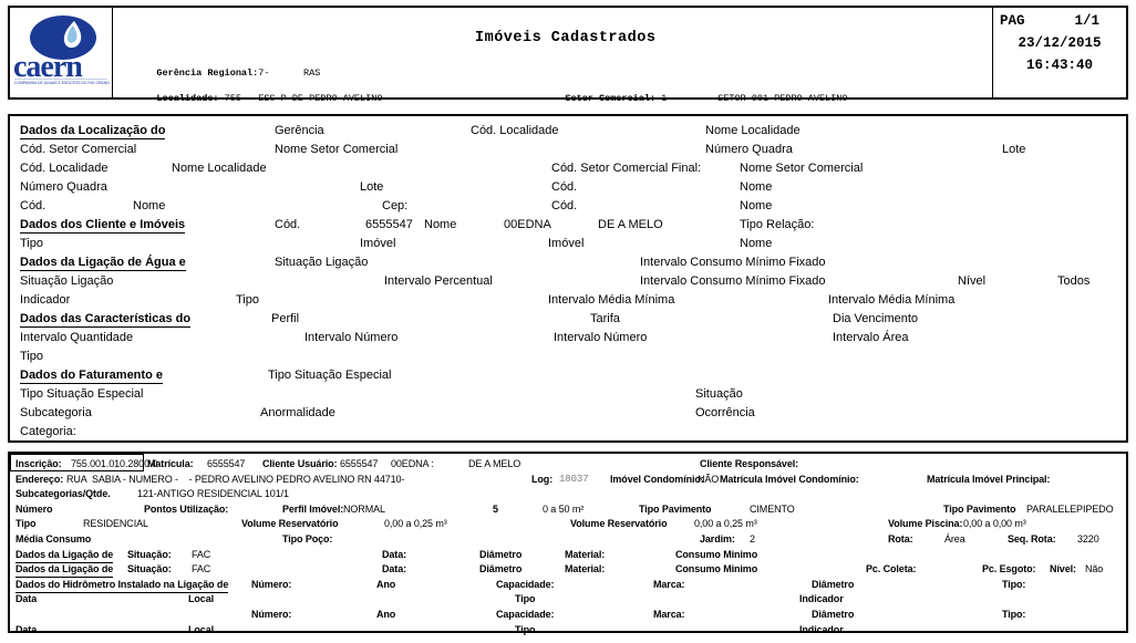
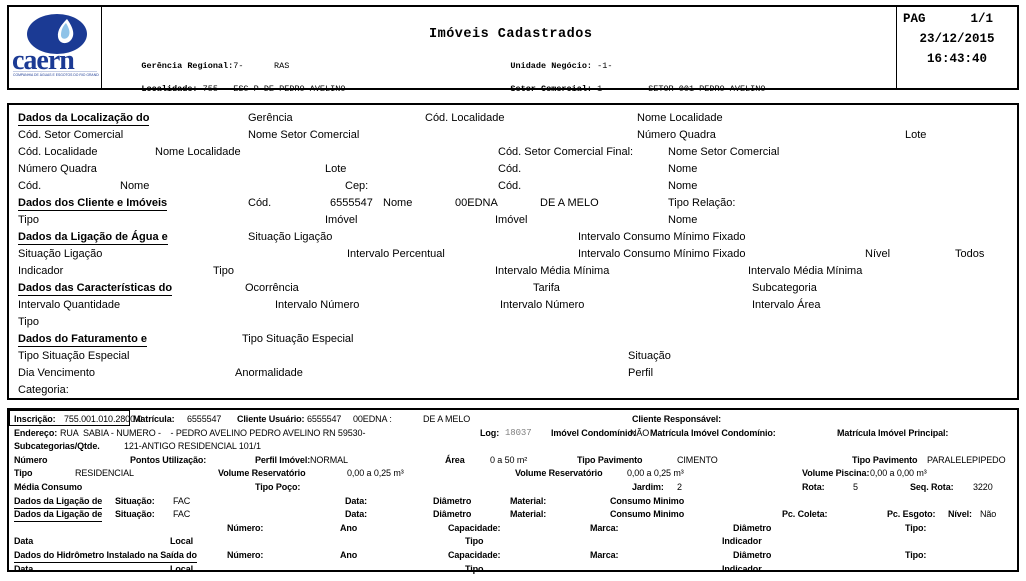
  caern
  Imóveis Cadastrados
  Gerência Regional:7- RAS
  Localidade: 755- ESC P DE PEDRO AVELINO
+ Unidade Negócio: -1-
  Setor Comercial: 1- SETOR 001 PEDRO AVELINO
  PAG 1/1
  23/12/2015
  16:43:40
  Dados da Localização do
  Gerência
  Cód. Localidade
  Nome Localidade
  Cód. Setor Comercial
  Nome Setor Comercial
  Número Quadra
  Lote
  Cód. Localidade
  Nome Localidade
  Cód. Setor Comercial Final:
  Nome Setor Comercial
  Número Quadra
  Lote
  Cód.
  Nome
  Cód.
  Nome
  Cep:
  Cód.
  Nome
  Dados dos Cliente e Imóveis
  Cód.
  6555547
  Nome
  00EDNA
  DE A MELO
  Tipo Relação:
  Tipo
  Imóvel
  Imóvel
  Nome
  Dados da Ligação de Água e
  Situação Ligação
  Intervalo Consumo Mínimo Fixado
  Situação Ligação
  Intervalo Percentual
  Intervalo Consumo Mínimo Fixado
  Nível
  Todos
  Indicador
  Tipo
  Intervalo Média Mínima
  Intervalo Média Mínima
  Dados das Características do
- Perfil
+ Ocorrência
  Tarifa
- Dia Vencimento
+ Subcategoria
  Intervalo Quantidade
  Intervalo Número
  Intervalo Número
  Intervalo Área
  Tipo
  Dados do Faturamento e
  Tipo Situação Especial
  Tipo Situação Especial
  Situação
- Subcategoria
+ Dia Vencimento
  Anormalidade
- Ocorrência
+ Perfil
  Categoria:
  Inscrição:
  755.001.010.2800.0
  Matrícula:
  6555547
  Cliente Usuário:
  6555547
  00EDNA :
  DE A MELO
  Cliente Responsável:
  Endereço:
- RUA SABIA - NUMERO - - PEDRO AVELINO PEDRO AVELINO RN 44710-
+ RUA SABIA - NUMERO - - PEDRO AVELINO PEDRO AVELINO RN 59530-
  Log:
  18037
  Imóvel Condomínio:
  NÃO
  Matrícula Imóvel Condomínio:
  Matrícula Imóvel Principal:
  Subcategorias/Qtde.
  121-ANTIGO RESIDENCIAL 101/1
  Número
  Pontos Utilização:
  Perfil Imóvel:
  NORMAL
- 5
+ Área
  0 a 50 m²
  Tipo Pavimento
  CIMENTO
  Tipo Pavimento
  PARALELEPIPEDO
  Tipo
  RESIDENCIAL
  Volume Reservatório
  0,00 a 0,25 m³
  Volume Reservatório
  0,00 a 0,25 m³
  Volume Piscina:
  0,00 a 0,00 m³
  Média Consumo
  Tipo Poço:
  Jardim:
  2
  Rota:
- Área
+ 5
  Seq. Rota:
  3220
  Dados da Ligação de
  Situação:
  FAC
  Data:
  Diâmetro
  Material:
  Consumo Minimo
  Dados da Ligação de
  Situação:
  FAC
  Data:
  Diâmetro
  Material:
  Consumo Minimo
  Pc. Coleta:
  Pc. Esgoto:
  Nível:
  Não
- Dados do Hidrômetro Instalado na Ligação de
  Número:
  Ano
  Capacidade:
  Marca:
  Diâmetro
  Tipo:
  Data
  Local
  Tipo
  Indicador
+ Dados do Hidrômetro Instalado na Saída do
  Número:
  Ano
  Capacidade:
  Marca:
  Diâmetro
  Tipo:
  Data
  Local
  Tipo
  Indicador
